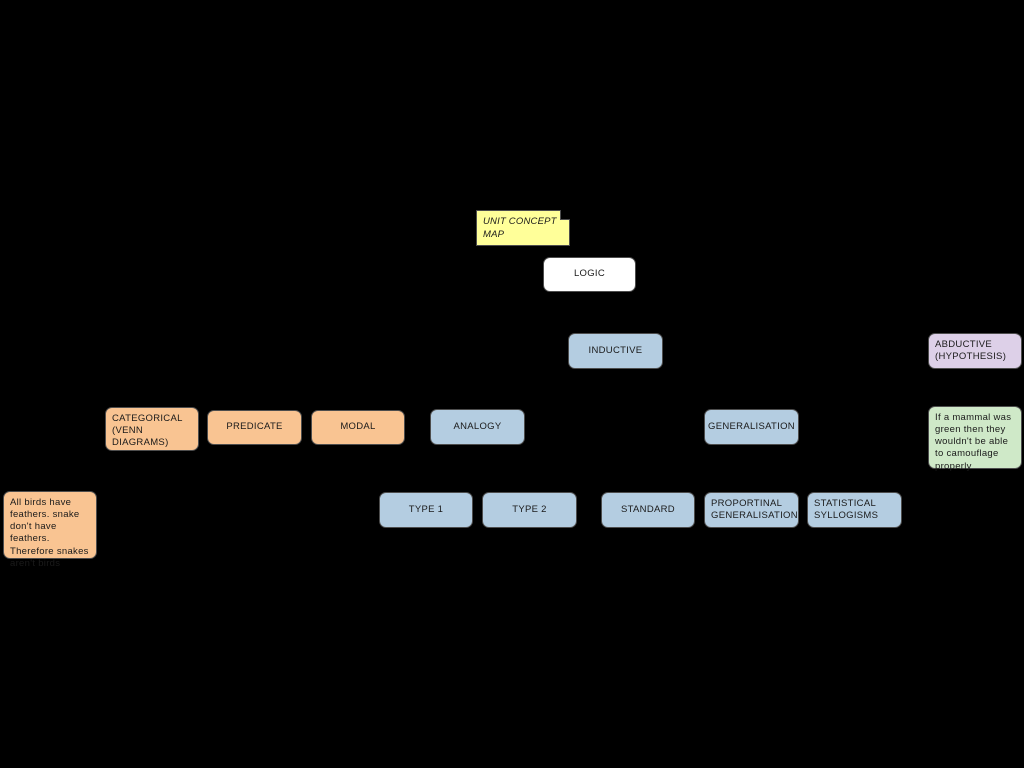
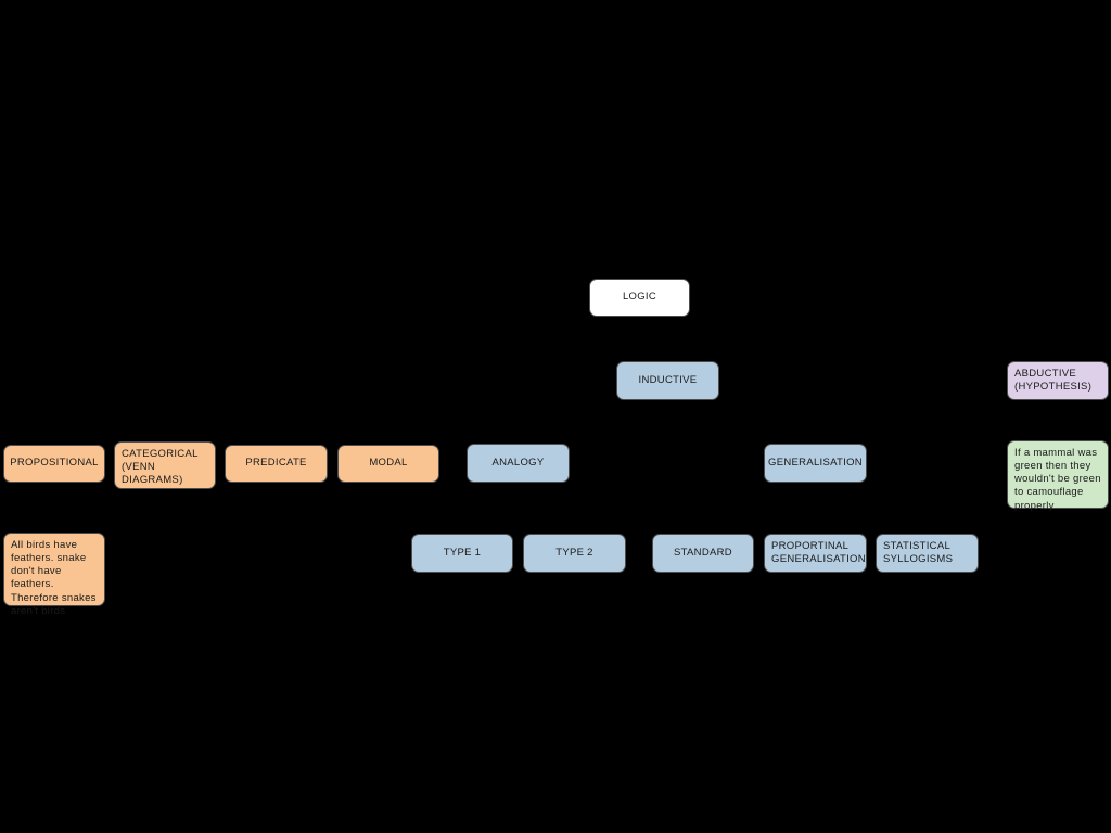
- UNIT CONCEPT MAP
  LOGIC
  INDUCTIVE
  ABDUCTIVE (HYPOTHESIS)
+ PROPOSITIONAL
  CATEGORICAL (VENN DIAGRAMS)
  PREDICATE
  MODAL
  ANALOGY
  GENERALISATION
- If a mammal was green then they wouldn't be able to camouflage properly
+ If a mammal was green then they wouldn't be green to camouflage properly
  All birds have feathers. snake don't have feathers. Therefore snakes aren't birds
  TYPE 1
  TYPE 2
  STANDARD
  PROPORTINAL GENERALISATION
  STATISTICAL SYLLOGISMS
